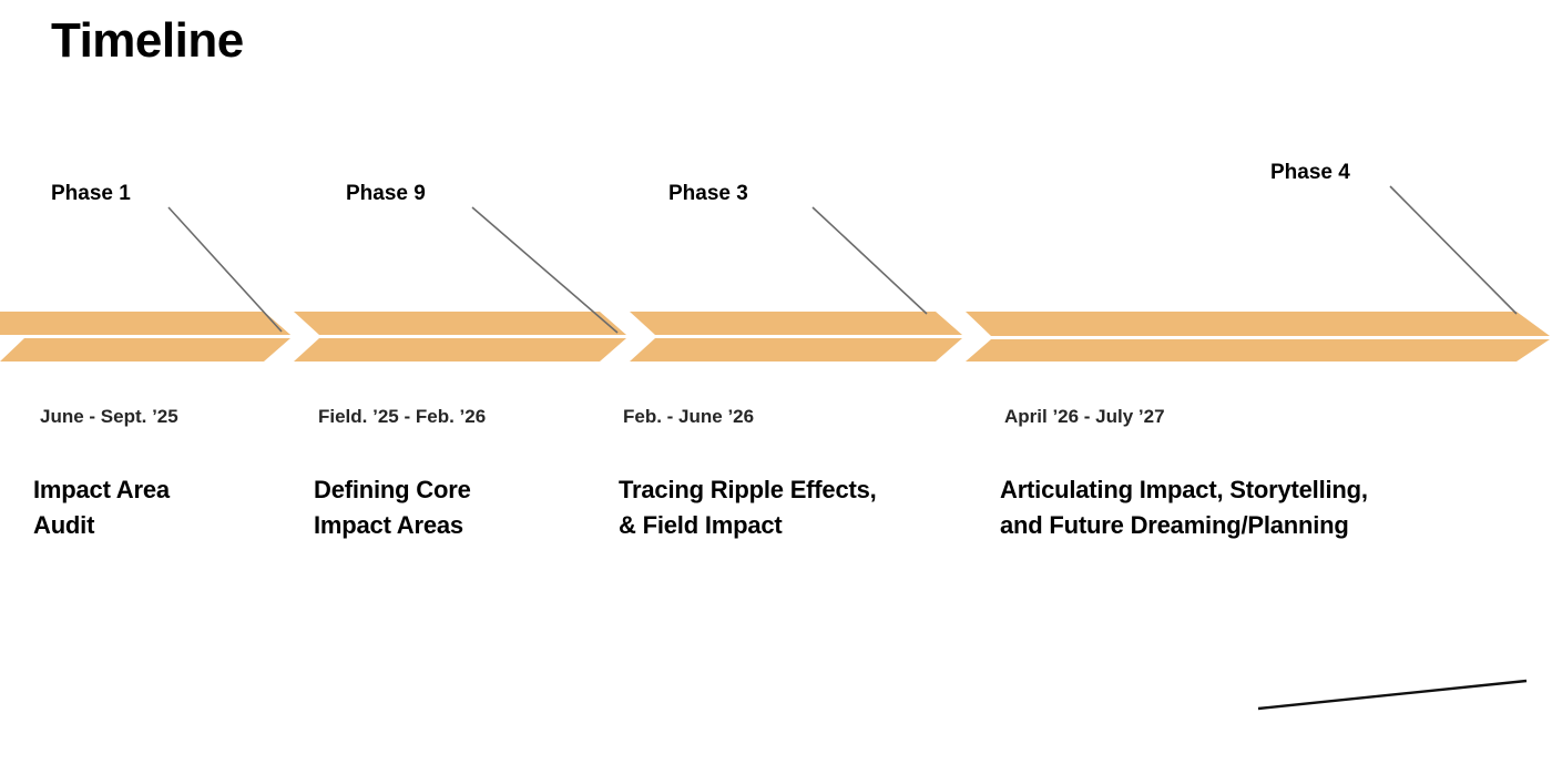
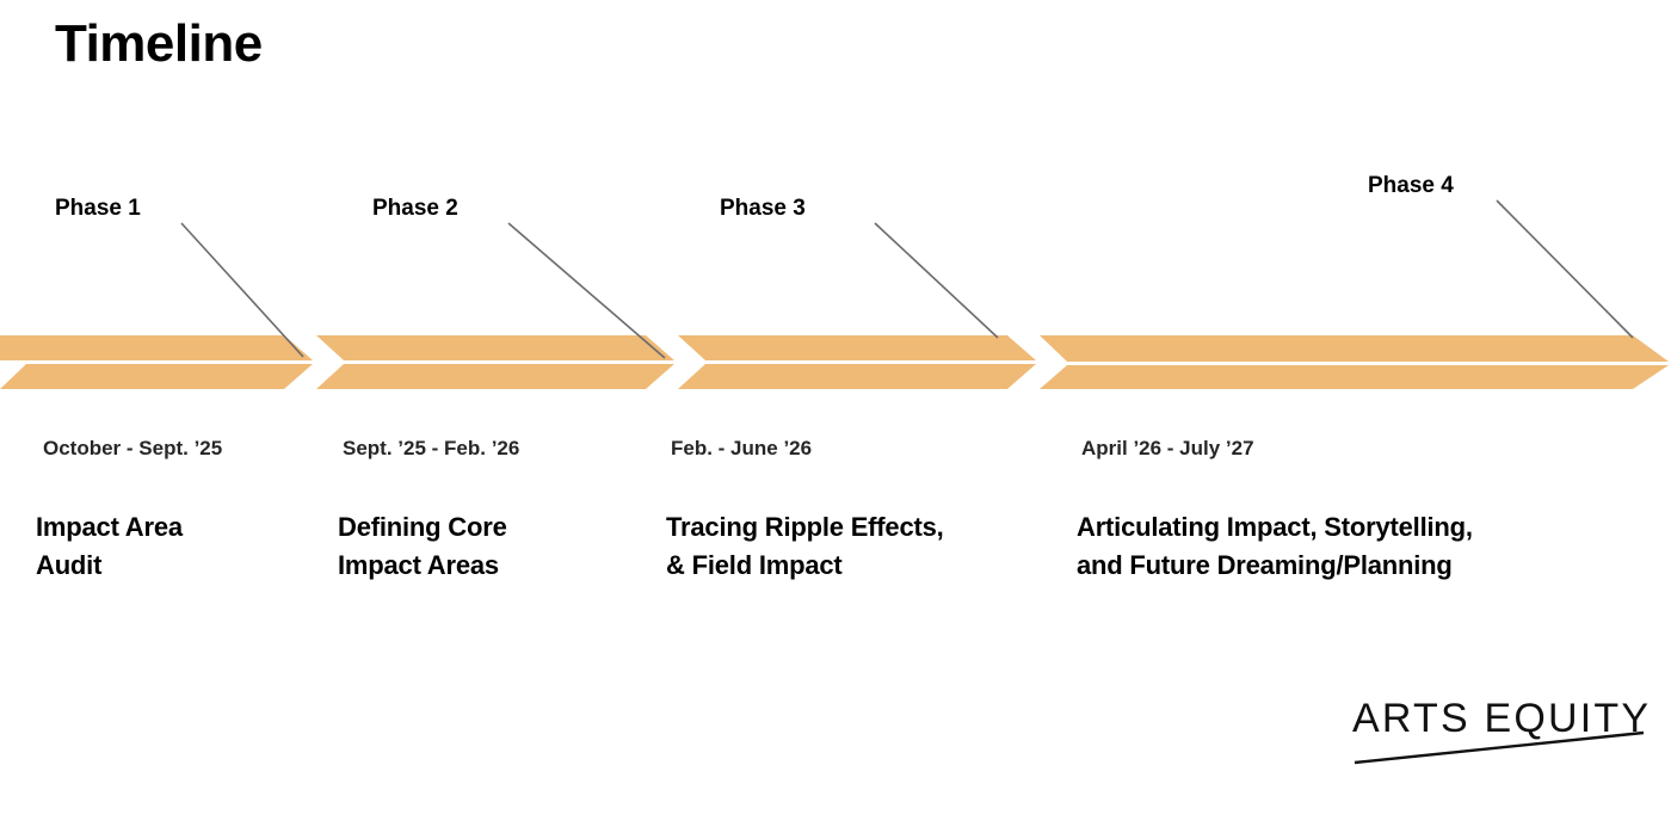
  Timeline
  Phase 1
- June - Sept. ’25
+ October - Sept. ’25
  Impact Area
  Audit
- Phase 9
+ Phase 2
- Field. ’25 - Feb. ’26
+ Sept. ’25 - Feb. ’26
  Defining Core
  Impact Areas
  Phase 3
  Feb. - June ’26
  Tracing Ripple Effects,
  & Field Impact
  Phase 4
  April ’26 - July ’27
  Articulating Impact, Storytelling,
  and Future Dreaming/Planning
+ ARTS EQUITY
